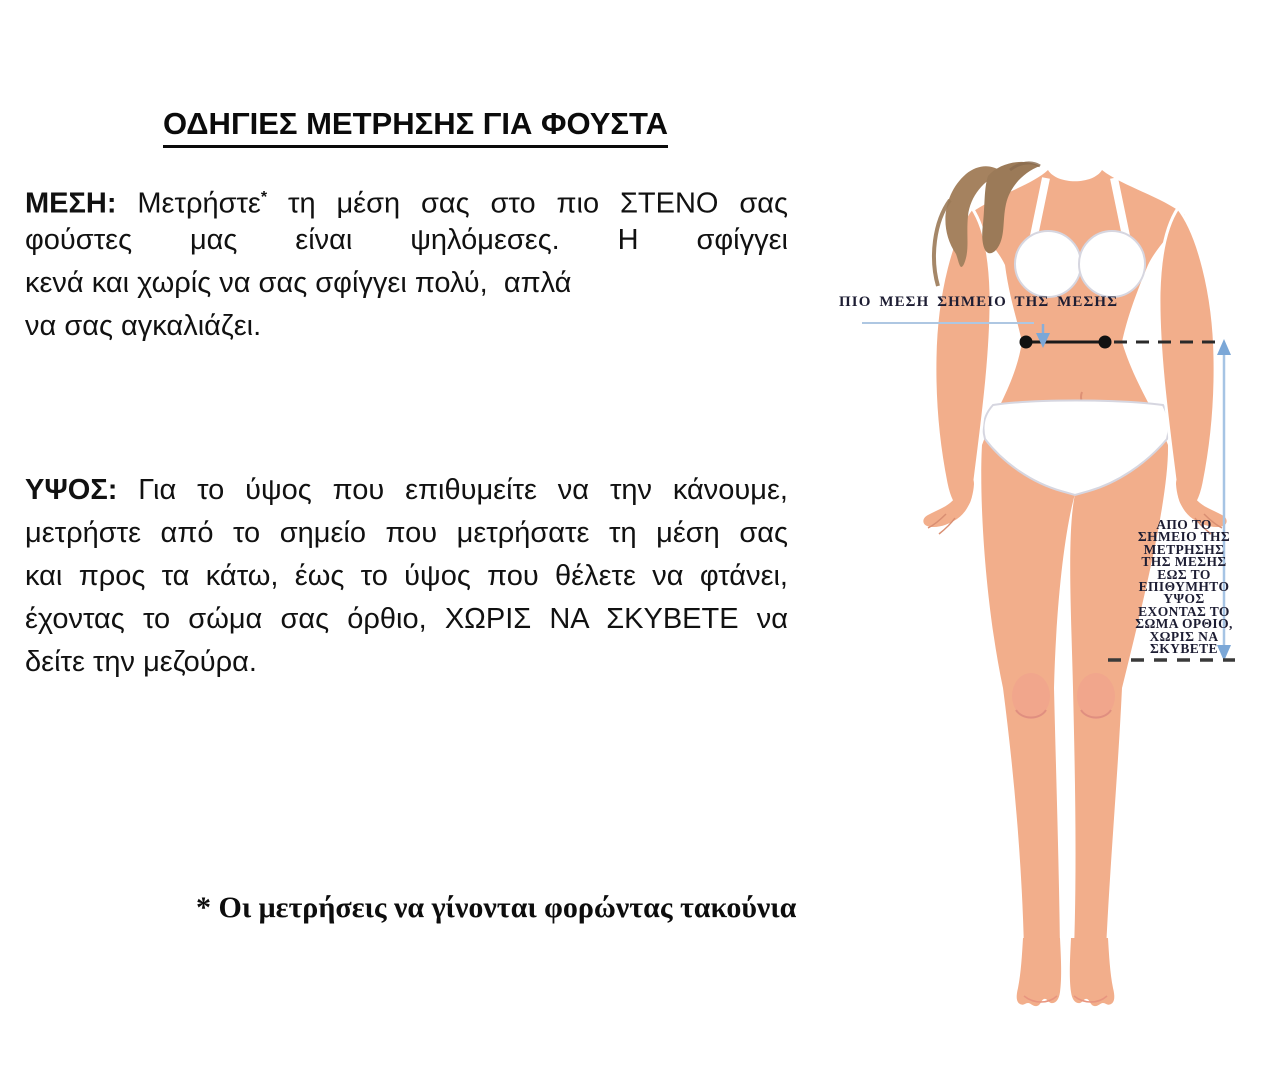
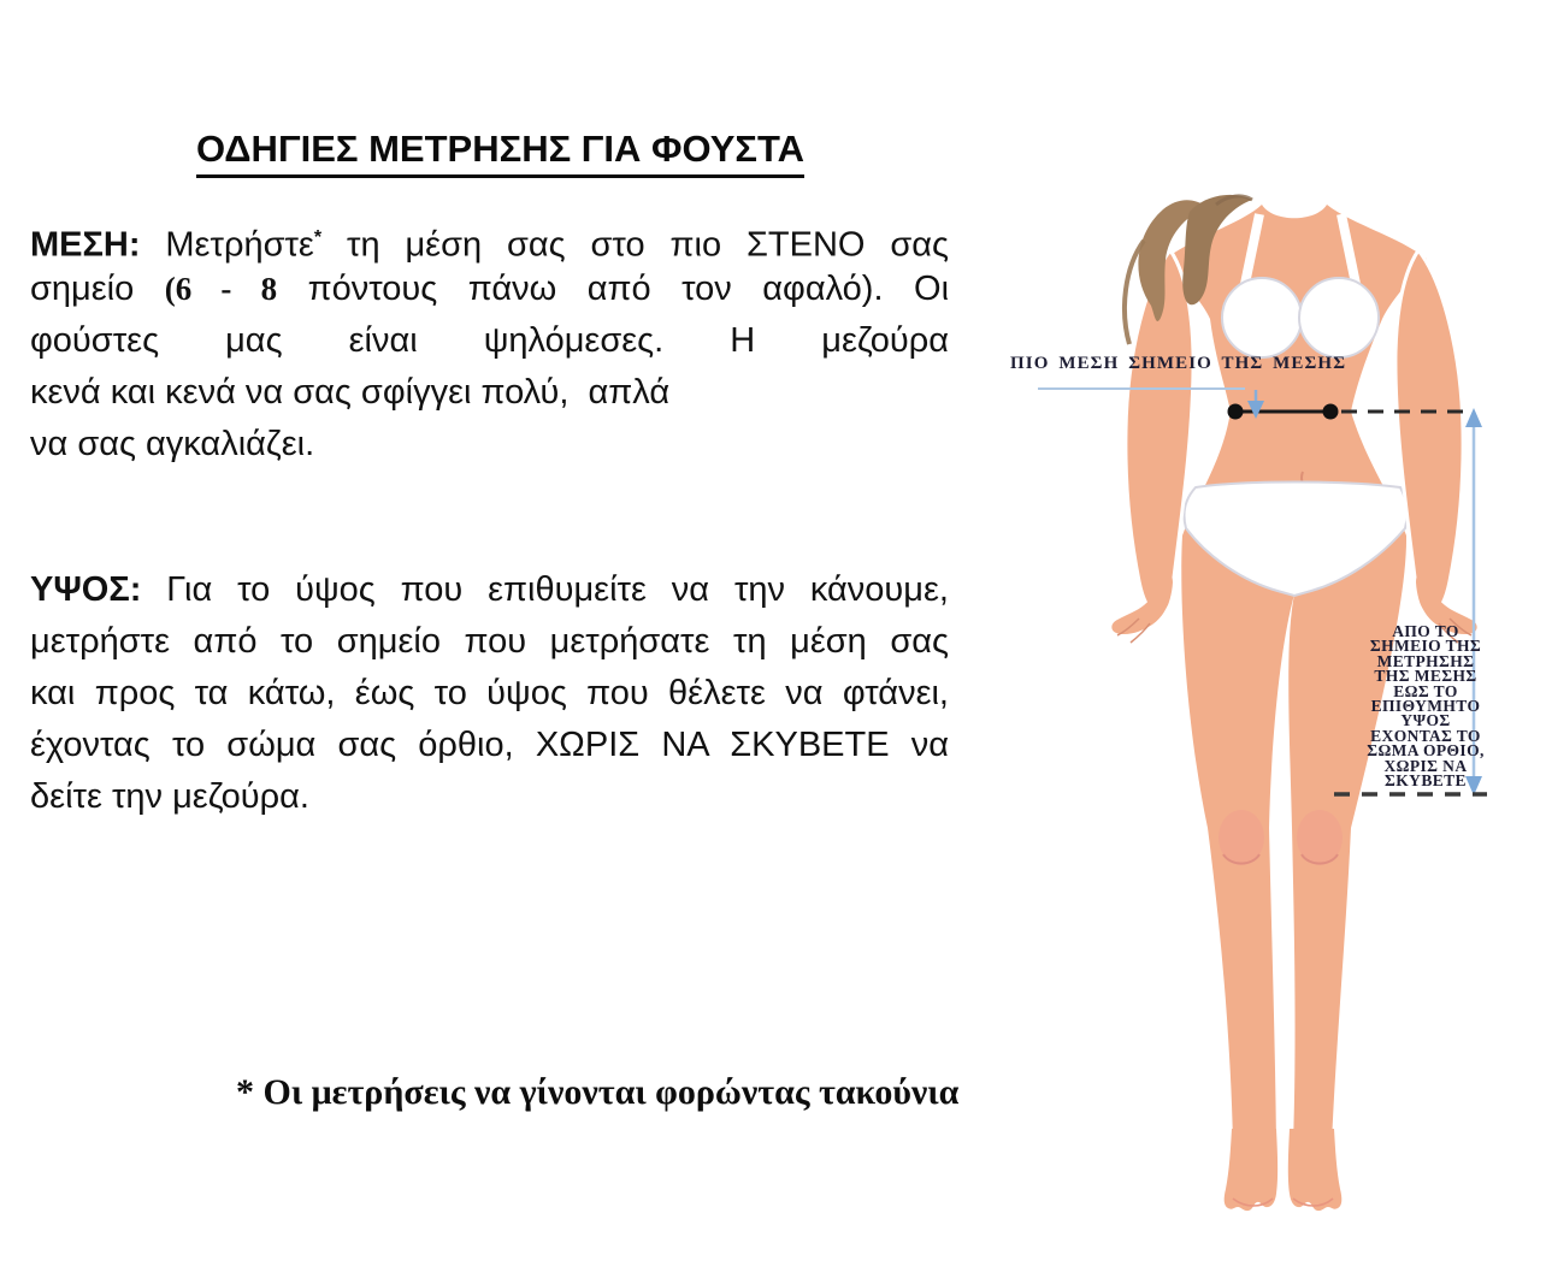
  ΟΔΗΓΙΕΣ ΜΕΤΡΗΣΗΣ ΓΙΑ ΦΟΥΣΤΑ
  ΜΕΣΗ: Μετρήστε* τη μέση σας στο πιο ΣΤΕΝΟ σας
+ σημείο (6 - 8 πόντους πάνω από τον αφαλό). Οι
- φούστες μας είναι ψηλόμεσες. Η σφίγγει
+ φούστες μας είναι ψηλόμεσες. Η μεζούρα
- κενά και χωρίς να σας σφίγγει πολύ, απλά
+ κενά και κενά να σας σφίγγει πολύ, απλά
  να σας αγκαλιάζει.
  ΥΨΟΣ: Για το ύψος που επιθυμείτε να την κάνουμε,
  μετρήστε από το σημείο που μετρήσατε τη μέση σας
  και προς τα κάτω, έως το ύψος που θέλετε να φτάνει,
  έχοντας το σώμα σας όρθιο, ΧΩΡΙΣ ΝΑ ΣΚΥΒΕΤΕ να
  δείτε την μεζούρα.
  * Οι μετρήσεις να γίνονται φορώντας τακούνια
  ΠΙΟ ΜΕΣΗ ΣΗΜΕΙΟ ΤΗΣ ΜΕΣΗΣ
  ΑΠΟ ΤΟ
  ΣΗΜΕΙΟ ΤΗΣ
  ΜΕΤΡΗΣΗΣ
  ΤΗΣ ΜΕΣΗΣ
  ΕΩΣ ΤΟ
  ΕΠΙΘΥΜΗΤΟ
  ΥΨΟΣ
  ΕΧΟΝΤΑΣ ΤΟ
  ΣΩΜΑ ΟΡΘΙΟ,
  ΧΩΡΙΣ ΝΑ
  ΣΚΥΒΕΤΕ
